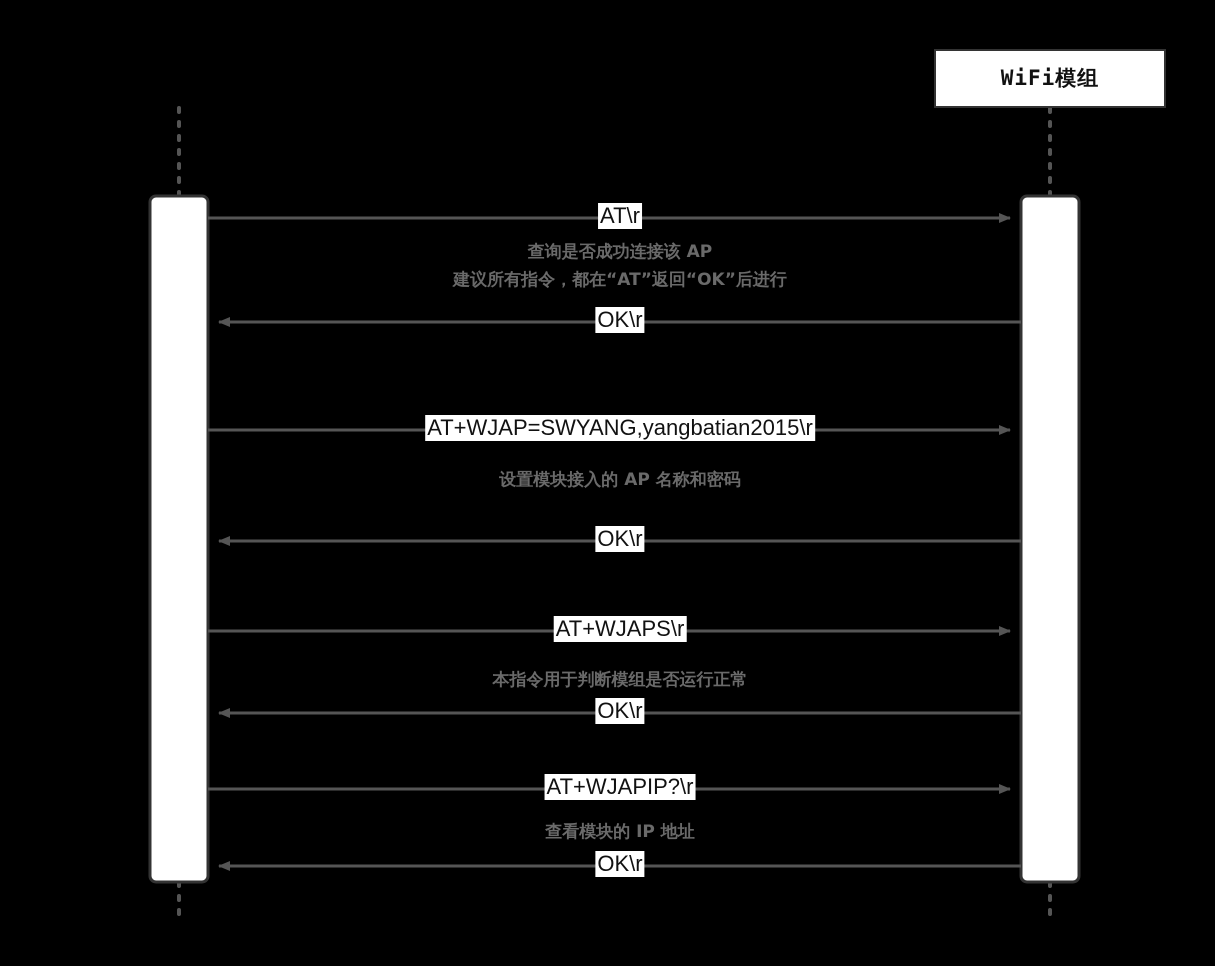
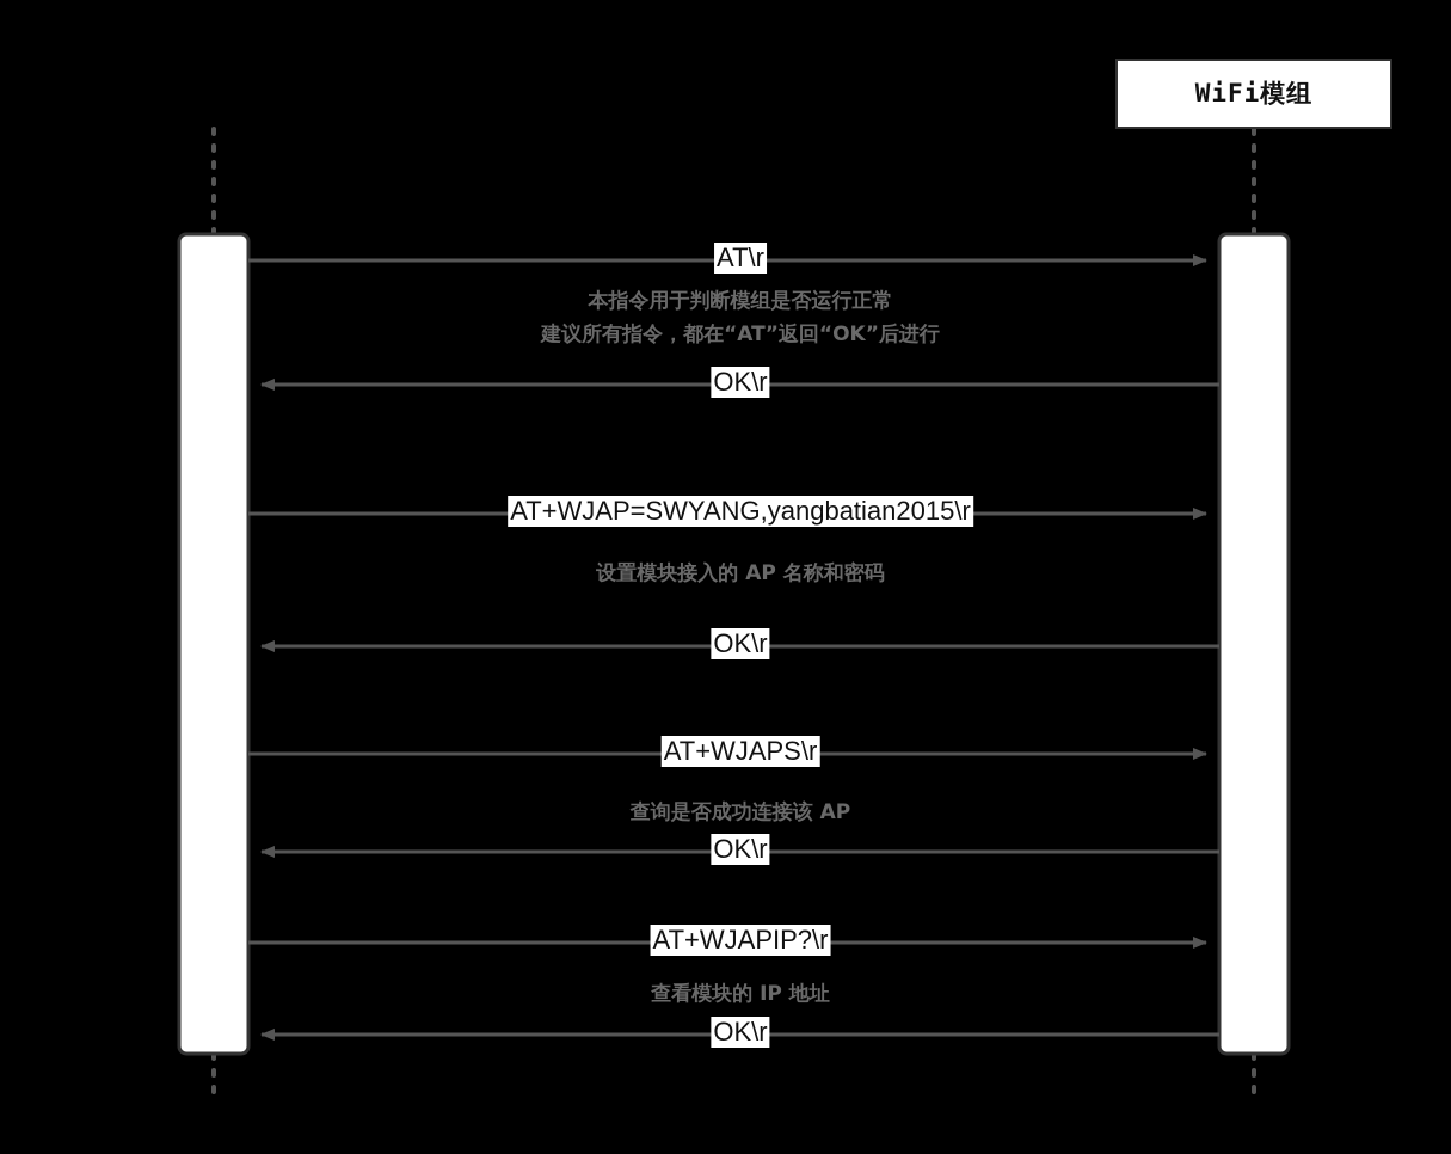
  WiFi模组
  AT\r
  OK\r
  AT+WJAP=SWYANG,yangbatian2015\r
  OK\r
  AT+WJAPS\r
  OK\r
  AT+WJAPIP?\r
  OK\r
- 查询是否成功连接该 AP
+ 本指令用于判断模组是否运行正常
  建议所有指令，都在“AT”返回“OK”后进行
  设置模块接入的 AP 名称和密码
- 本指令用于判断模组是否运行正常
+ 查询是否成功连接该 AP
  查看模块的 IP 地址
